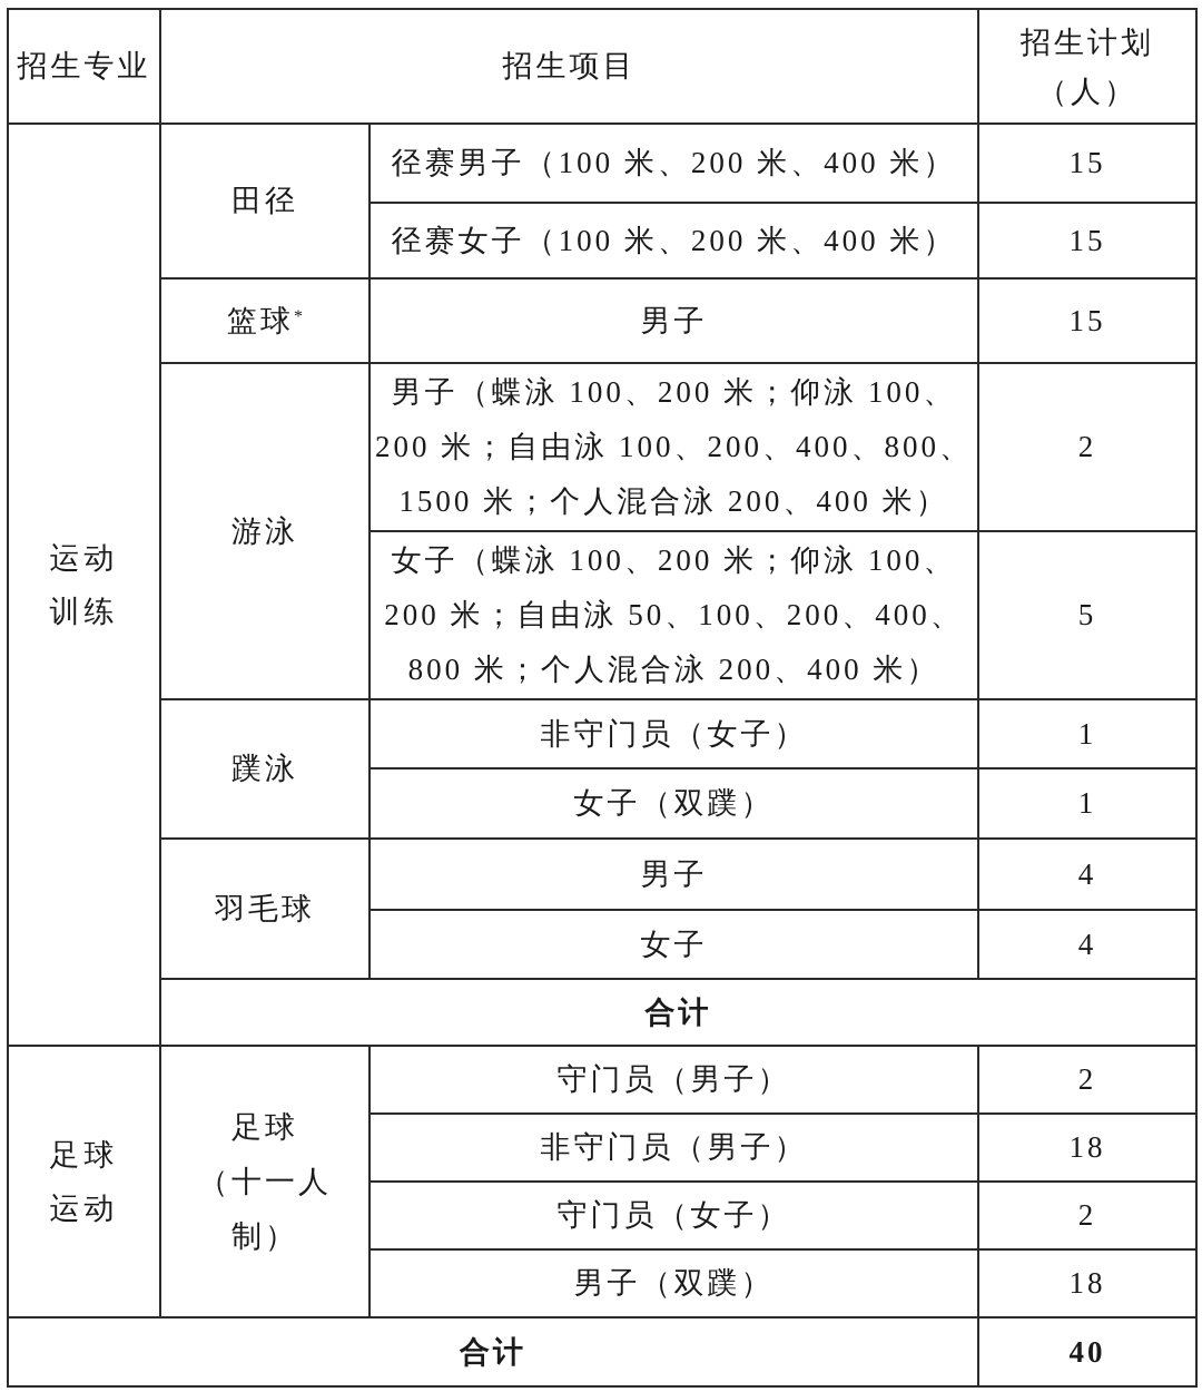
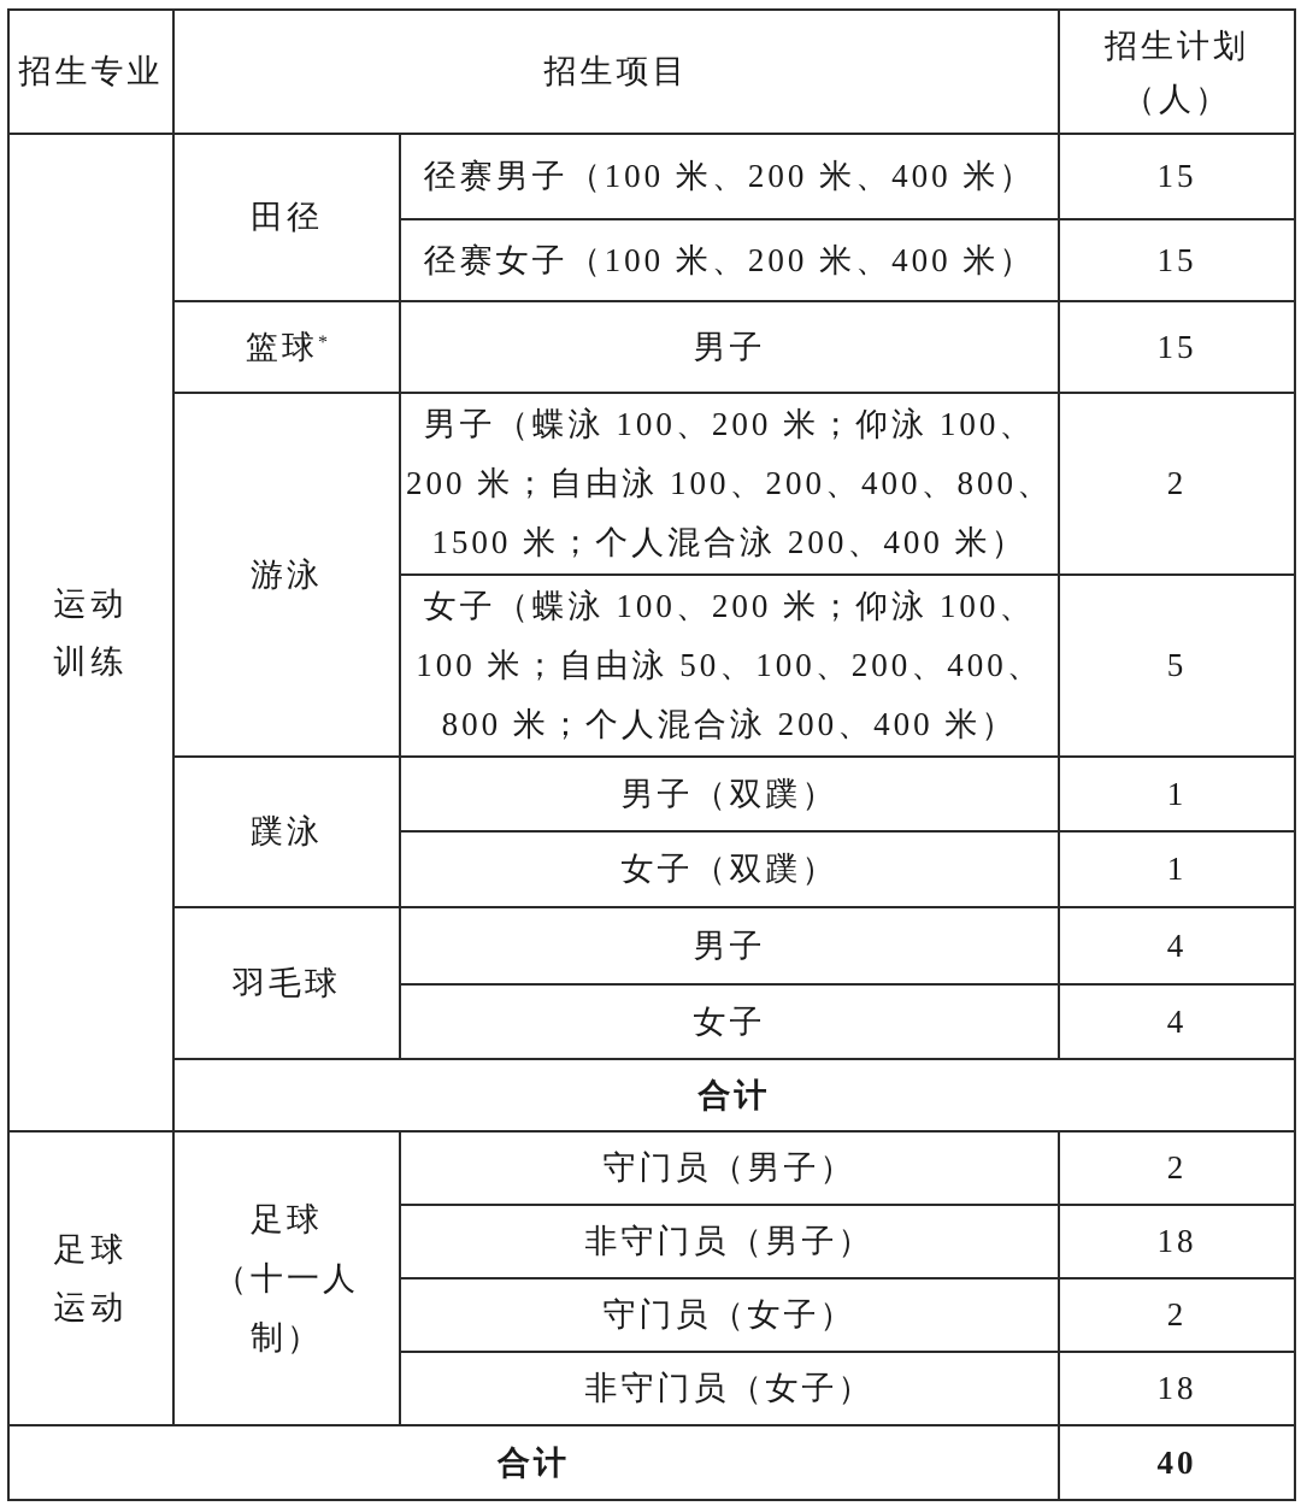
  招生专业	招生项目	招生计划 （人）
  运动 训练	田径	径赛男子（100 米、200 米、400 米）	15
  径赛女子（100 米、200 米、400 米）	15
  篮球*	男子	15
  游泳	男子（蝶泳 100、200 米；仰泳 100、200 米；自由泳 100、200、400、800、1500 米；个人混合泳 200、400 米）	2
- 女子（蝶泳 100、200 米；仰泳 100、200 米；自由泳 50、100、200、400、800 米；个人混合泳 200、400 米）	5
+ 女子（蝶泳 100、200 米；仰泳 100、100 米；自由泳 50、100、200、400、800 米；个人混合泳 200、400 米）	5
- 蹼泳	非守门员（女子）	1
+ 蹼泳	男子（双蹼）	1
  女子（双蹼）	1
  羽毛球	男子	4
  女子	4
  合计
  足球 运动	足球 （十一人制）	守门员（男子）	2
  非守门员（男子）	18
  守门员（女子）	2
- 男子（双蹼）	18
+ 非守门员（女子）	18
  合计	40
